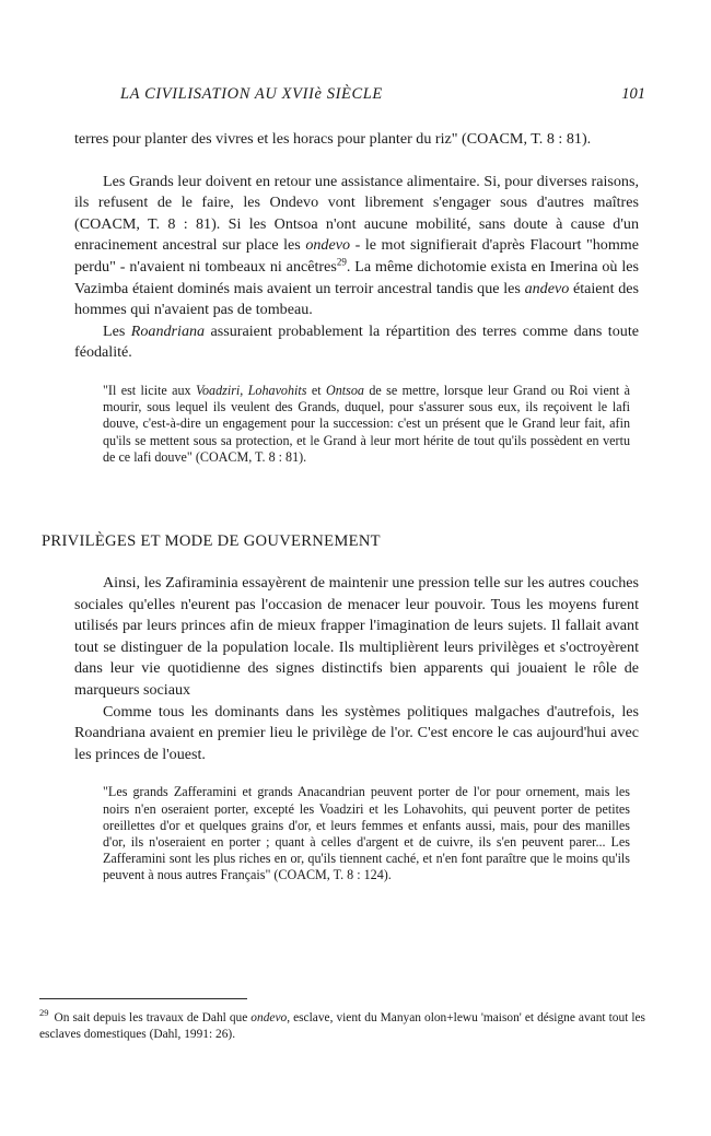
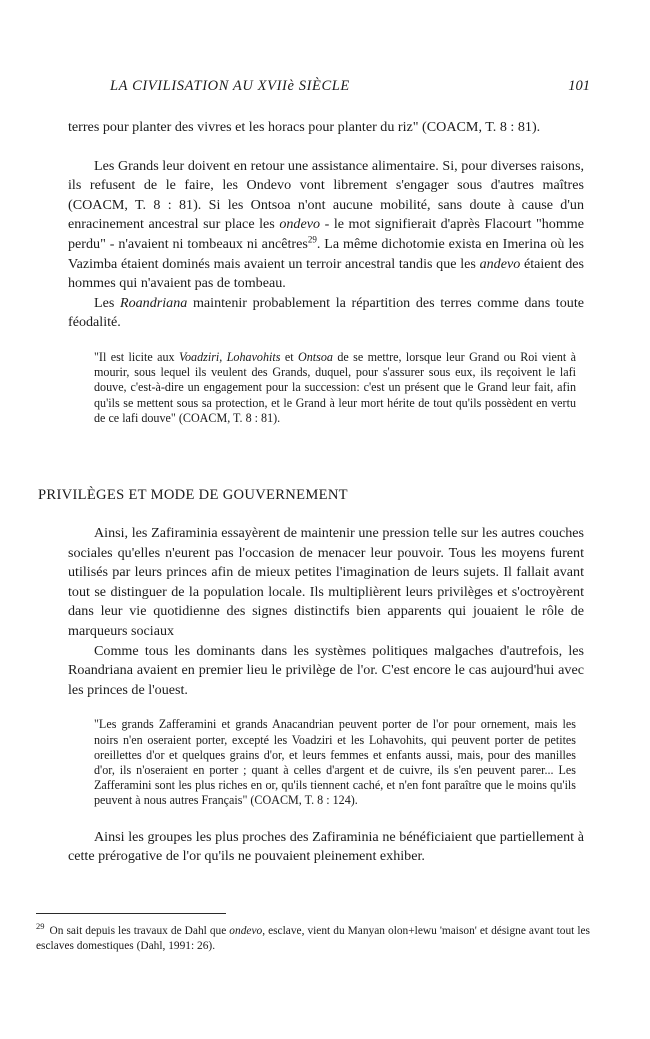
  LA CIVILISATION AU XVIIè SIÈCLE
  101
  terres pour planter des vivres et les horacs pour planter du riz" (COACM, T. 8 : 81).
  Les Grands leur doivent en retour une assistance alimentaire. Si, pour diverses raisons, ils refusent de le faire, les Ondevo vont librement s'engager sous d'autres maîtres (COACM, T. 8 : 81). Si les Ontsoa n'ont aucune mobilité, sans doute à cause d'un enracinement ancestral sur place les ondevo - le mot signifierait d'après Flacourt "homme perdu" - n'avaient ni tombeaux ni ancêtres29. La même dichotomie exista en Imerina où les Vazimba étaient dominés mais avaient un terroir ancestral tandis que les andevo étaient des hommes qui n'avaient pas de tombeau.
- Les Roandriana assuraient probablement la répartition des terres comme dans toute féodalité.
+ Les Roandriana maintenir probablement la répartition des terres comme dans toute féodalité.
  "Il est licite aux Voadziri, Lohavohits et Ontsoa de se mettre, lorsque leur Grand ou Roi vient à mourir, sous lequel ils veulent des Grands, duquel, pour s'assurer sous eux, ils reçoivent le lafi douve, c'est-à-dire un engagement pour la succession: c'est un présent que le Grand leur fait, afin qu'ils se mettent sous sa protection, et le Grand à leur mort hérite de tout qu'ils possèdent en vertu de ce lafi douve" (COACM, T. 8 : 81).
  PRIVILÈGES ET MODE DE GOUVERNEMENT
- Ainsi, les Zafiraminia essayèrent de maintenir une pression telle sur les autres couches sociales qu'elles n'eurent pas l'occasion de menacer leur pouvoir. Tous les moyens furent utilisés par leurs princes afin de mieux frapper l'imagination de leurs sujets. Il fallait avant tout se distinguer de la population locale. Ils multiplièrent leurs privilèges et s'octroyèrent dans leur vie quotidienne des signes distinctifs bien apparents qui jouaient le rôle de marqueurs sociaux
+ Ainsi, les Zafiraminia essayèrent de maintenir une pression telle sur les autres couches sociales qu'elles n'eurent pas l'occasion de menacer leur pouvoir. Tous les moyens furent utilisés par leurs princes afin de mieux petites l'imagination de leurs sujets. Il fallait avant tout se distinguer de la population locale. Ils multiplièrent leurs privilèges et s'octroyèrent dans leur vie quotidienne des signes distinctifs bien apparents qui jouaient le rôle de marqueurs sociaux
  Comme tous les dominants dans les systèmes politiques malgaches d'autrefois, les Roandriana avaient en premier lieu le privilège de l'or. C'est encore le cas aujourd'hui avec les princes de l'ouest.
  "Les grands Zafferamini et grands Anacandrian peuvent porter de l'or pour ornement, mais les noirs n'en oseraient porter, excepté les Voadziri et les Lohavohits, qui peuvent porter de petites oreillettes d'or et quelques grains d'or, et leurs femmes et enfants aussi, mais, pour des manilles d'or, ils n'oseraient en porter ; quant à celles d'argent et de cuivre, ils s'en peuvent parer... Les Zafferamini sont les plus riches en or, qu'ils tiennent caché, et n'en font paraître que le moins qu'ils peuvent à nous autres Français" (COACM, T. 8 : 124).
+ Ainsi les groupes les plus proches des Zafiraminia ne bénéficiaient que partiellement à cette prérogative de l'or qu'ils ne pouvaient pleinement exhiber.
  29 On sait depuis les travaux de Dahl que ondevo, esclave, vient du Manyan olon+lewu 'maison' et désigne avant tout les esclaves domestiques (Dahl, 1991: 26).
